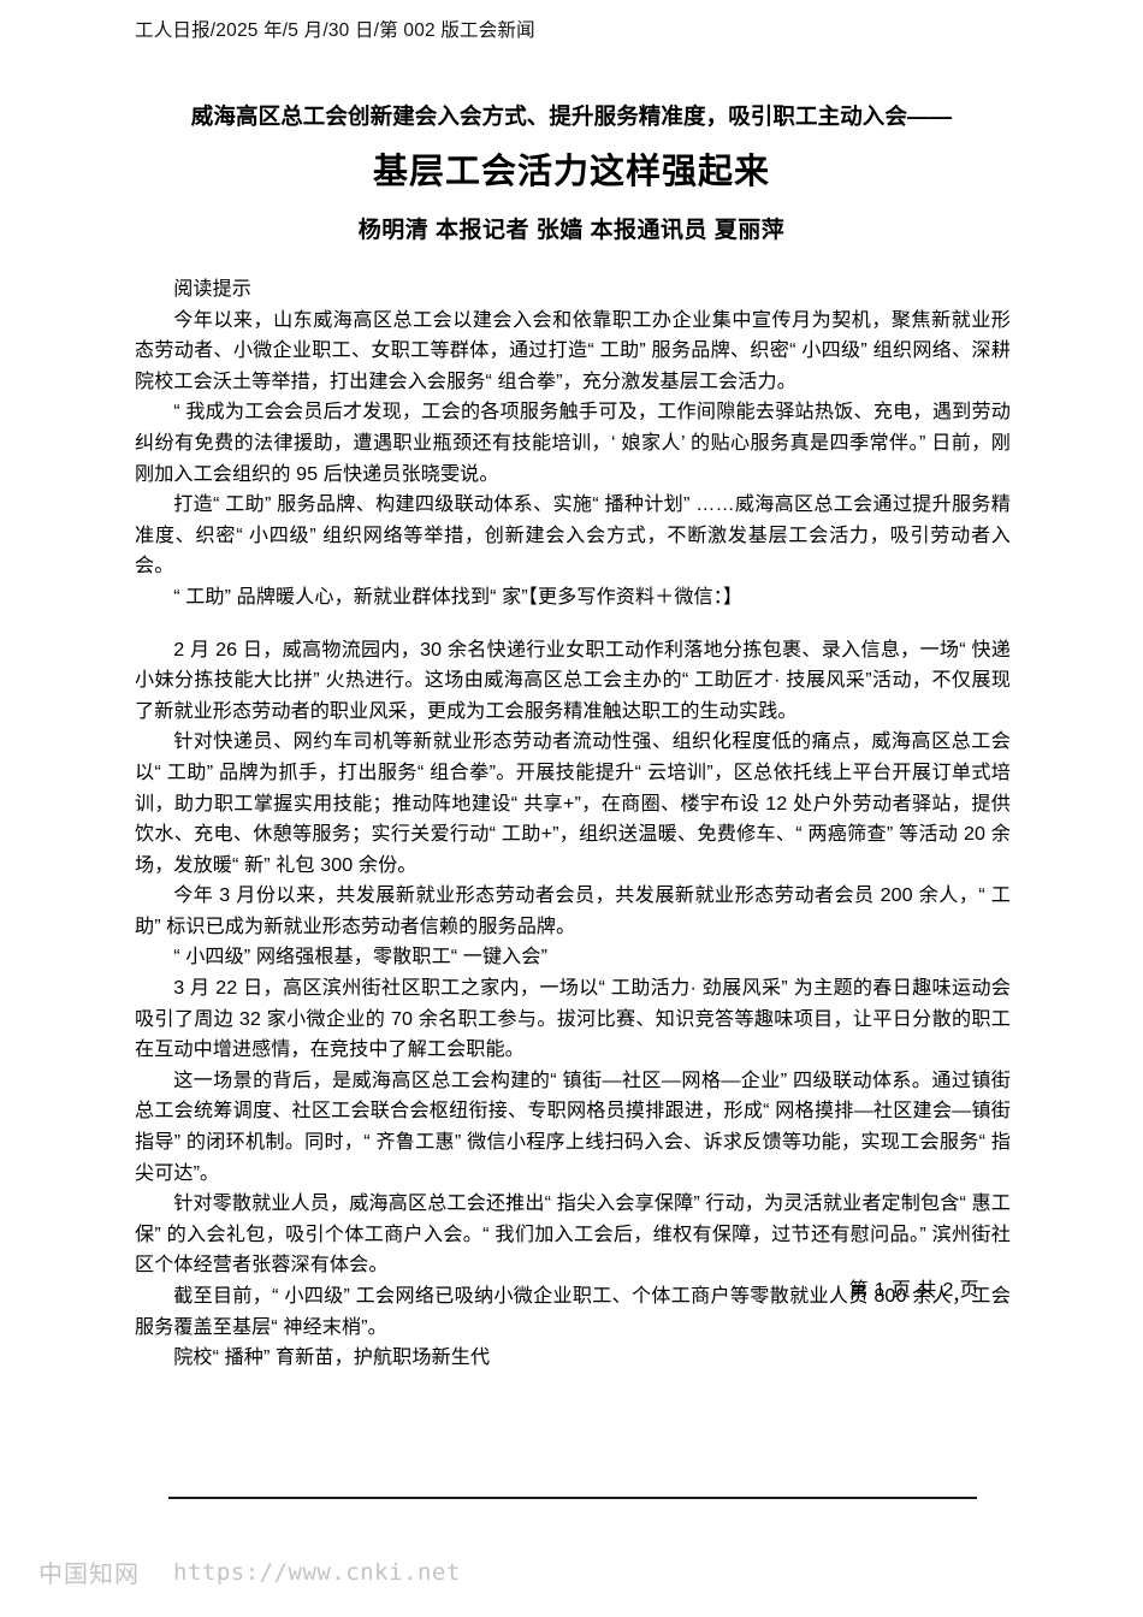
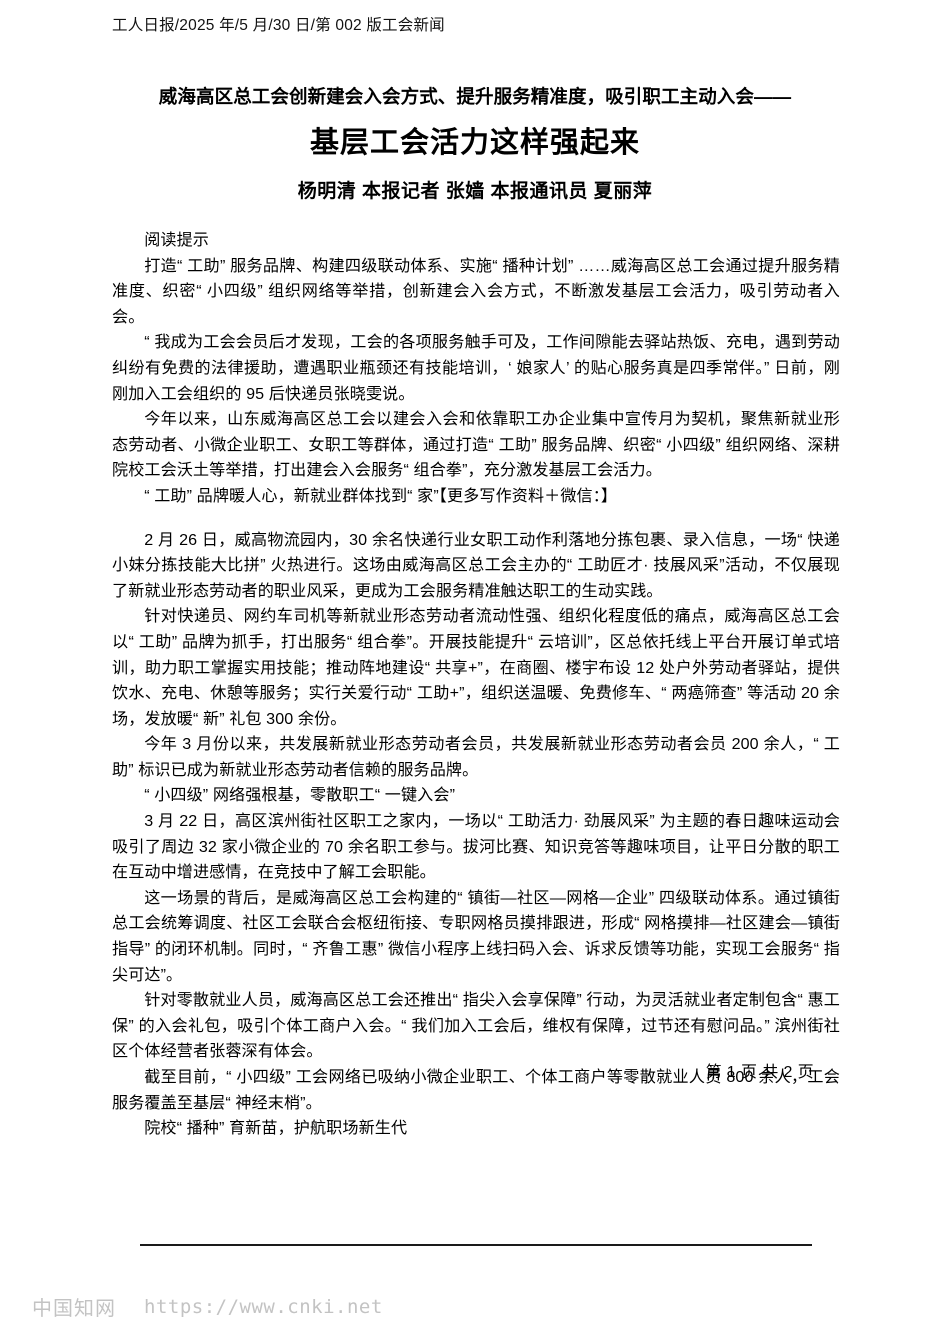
  工人日报/2025 年/5 月/30 日/第 002 版工会新闻
  威海高区总工会创新建会入会方式、提升服务精准度，吸引职工主动入会——
  基层工会活力这样强起来
  杨明清 本报记者 张嫱 本报通讯员 夏丽萍
  阅读提示
- 今年以来，山东威海高区总工会以建会入会和依靠职工办企业集中宣传月为契机，聚焦新就业形态劳动者、小微企业职工、女职工等群体，通过打造“ 工助” 服务品牌、织密“ 小四级” 组织网络、深耕院校工会沃土等举措，打出建会入会服务“ 组合拳”，充分激发基层工会活力。
+ 打造“ 工助” 服务品牌、构建四级联动体系、实施“ 播种计划” ……威海高区总工会通过提升服务精准度、织密“ 小四级” 组织网络等举措，创新建会入会方式，不断激发基层工会活力，吸引劳动者入会。
  “ 我成为工会会员后才发现，工会的各项服务触手可及，工作间隙能去驿站热饭、充电，遇到劳动纠纷有免费的法律援助，遭遇职业瓶颈还有技能培训，‘ 娘家人’ 的贴心服务真是四季常伴。” 日前，刚刚加入工会组织的 95 后快递员张晓雯说。
- 打造“ 工助” 服务品牌、构建四级联动体系、实施“ 播种计划” ……威海高区总工会通过提升服务精准度、织密“ 小四级” 组织网络等举措，创新建会入会方式，不断激发基层工会活力，吸引劳动者入会。
+ 今年以来，山东威海高区总工会以建会入会和依靠职工办企业集中宣传月为契机，聚焦新就业形态劳动者、小微企业职工、女职工等群体，通过打造“ 工助” 服务品牌、织密“ 小四级” 组织网络、深耕院校工会沃土等举措，打出建会入会服务“ 组合拳”，充分激发基层工会活力。
  “ 工助” 品牌暖人心，新就业群体找到“ 家”【更多写作资料＋微信：】
  2 月 26 日，威高物流园内，30 余名快递行业女职工动作利落地分拣包裹、录入信息，一场“ 快递小妹分拣技能大比拼” 火热进行。这场由威海高区总工会主办的“ 工助匠才· 技展风采”活动，不仅展现了新就业形态劳动者的职业风采，更成为工会服务精准触达职工的生动实践。
  针对快递员、网约车司机等新就业形态劳动者流动性强、组织化程度低的痛点，威海高区总工会以“ 工助” 品牌为抓手，打出服务“ 组合拳”。开展技能提升“ 云培训”，区总依托线上平台开展订单式培训，助力职工掌握实用技能；推动阵地建设“ 共享+”，在商圈、楼宇布设 12 处户外劳动者驿站，提供饮水、充电、休憩等服务；实行关爱行动“ 工助+”，组织送温暖、免费修车、“ 两癌筛查” 等活动 20 余场，发放暖“ 新” 礼包 300 余份。
  今年 3 月份以来，共发展新就业形态劳动者会员，共发展新就业形态劳动者会员 200 余人，“ 工助” 标识已成为新就业形态劳动者信赖的服务品牌。
  “ 小四级” 网络强根基，零散职工“ 一键入会”
  3 月 22 日，高区滨州街社区职工之家内，一场以“ 工助活力· 劲展风采” 为主题的春日趣味运动会吸引了周边 32 家小微企业的 70 余名职工参与。拔河比赛、知识竞答等趣味项目，让平日分散的职工在互动中增进感情，在竞技中了解工会职能。
  这一场景的背后，是威海高区总工会构建的“ 镇街—社区—网格—企业” 四级联动体系。通过镇街总工会统筹调度、社区工会联合会枢纽衔接、专职网格员摸排跟进，形成“ 网格摸排—社区建会—镇街指导” 的闭环机制。同时，“ 齐鲁工惠” 微信小程序上线扫码入会、诉求反馈等功能，实现工会服务“ 指尖可达”。
  针对零散就业人员，威海高区总工会还推出“ 指尖入会享保障” 行动，为灵活就业者定制包含“ 惠工保” 的入会礼包，吸引个体工商户入会。“ 我们加入工会后，维权有保障，过节还有慰问品。” 滨州街社区个体经营者张蓉深有体会。
  截至目前，“ 小四级” 工会网络已吸纳小微企业职工、个体工商户等零散就业人员 800 余人，工会服务覆盖至基层“ 神经末梢”。
  院校“ 播种” 育新苗，护航职场新生代
  第 1 页 共 2 页
  中国知网
  https://www.cnki.net
